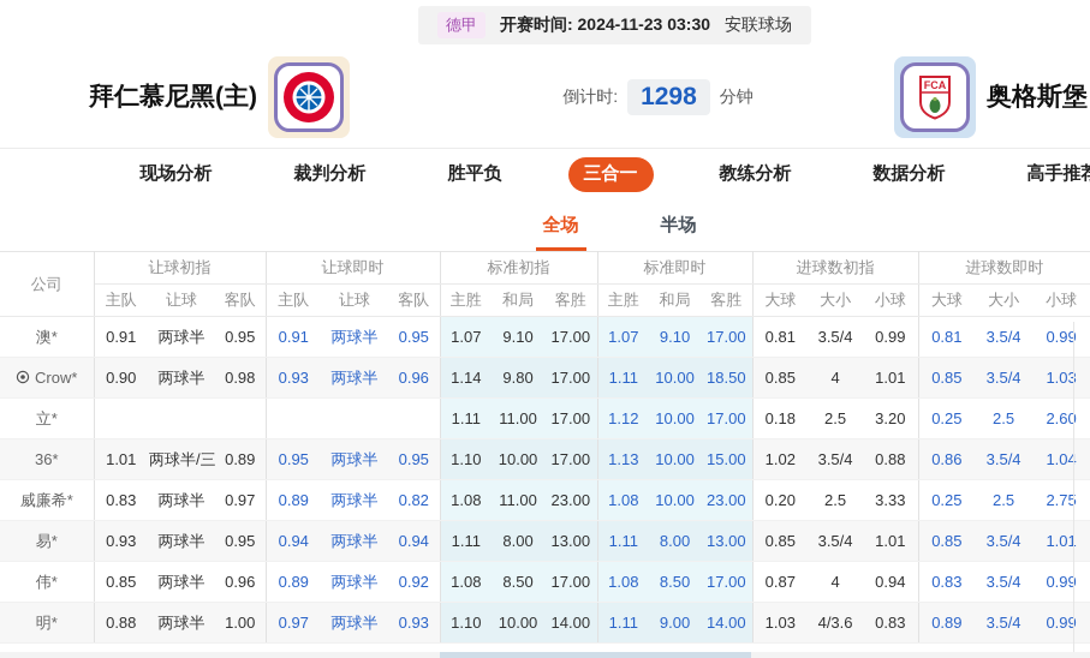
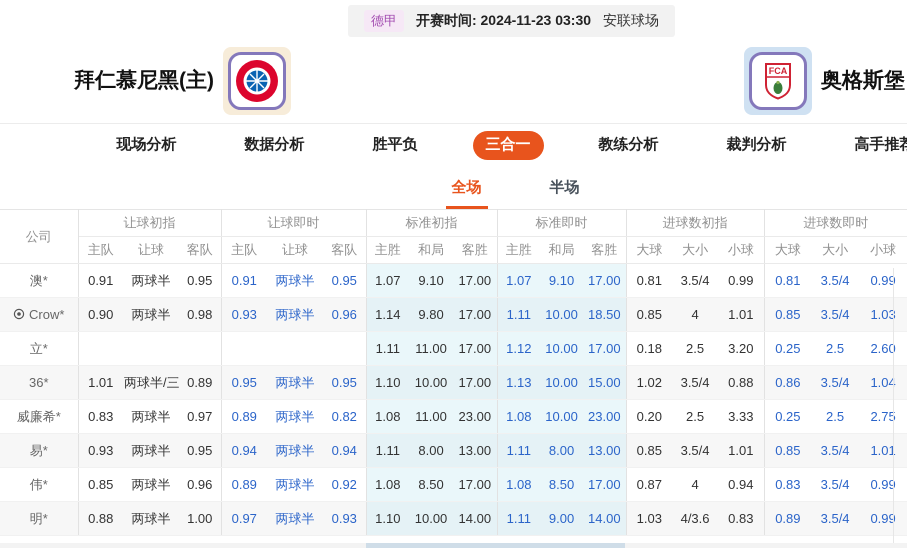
  德甲
  开赛时间: 2024-11-23 03:30
  安联球场
  拜仁慕尼黑(主)
- 倒计时:
- 1298
- 分钟
  FCA
  奥格斯堡
  现场分析
- 裁判分析
+ 数据分析
  胜平负
  三合一
  教练分析
- 数据分析
+ 裁判分析
  高手推
  全场
  半场
  公司	让球初指	让球即时	标准初指	标准即时	进球数初指	进球数即时
  主队	让球	客队	主队	让球	客队	主胜	和局	客胜	主胜	和局	客胜	大球	大小	小球	大球	大小	小球
  澳*	0.91	两球半	0.95	0.91	两球半	0.95	1.07	9.10	17.00	1.07	9.10	17.00	0.81	3.5/4	0.99	0.81	3.5/4	0.9
  Crow*	0.90	两球半	0.98	0.93	两球半	0.96	1.14	9.80	17.00	1.11	10.00	18.50	0.85	4	1.01	0.85	3.5/4	1.0
  立*							1.11	11.00	17.00	1.12	10.00	17.00	0.18	2.5	3.20	0.25	2.5	2.6
  36*	1.01	两球半/三	0.89	0.95	两球半	0.95	1.10	10.00	17.00	1.13	10.00	15.00	1.02	3.5/4	0.88	0.86	3.5/4	1.0
  威廉希*	0.83	两球半	0.97	0.89	两球半	0.82	1.08	11.00	23.00	1.08	10.00	23.00	0.20	2.5	3.33	0.25	2.5	2.7
  易*	0.93	两球半	0.95	0.94	两球半	0.94	1.11	8.00	13.00	1.11	8.00	13.00	0.85	3.5/4	1.01	0.85	3.5/4	1.0
  伟*	0.85	两球半	0.96	0.89	两球半	0.92	1.08	8.50	17.00	1.08	8.50	17.00	0.87	4	0.94	0.83	3.5/4	0.9
  明*	0.88	两球半	1.00	0.97	两球半	0.93	1.10	10.00	14.00	1.11	9.00	14.00	1.03	4/3.6	0.83	0.89	3.5/4	0.9
